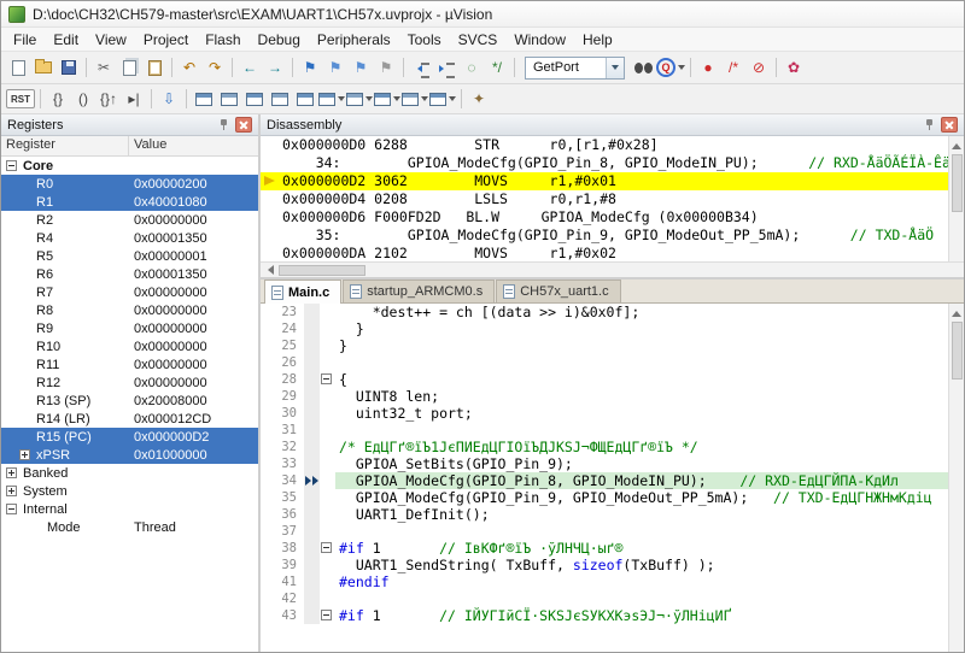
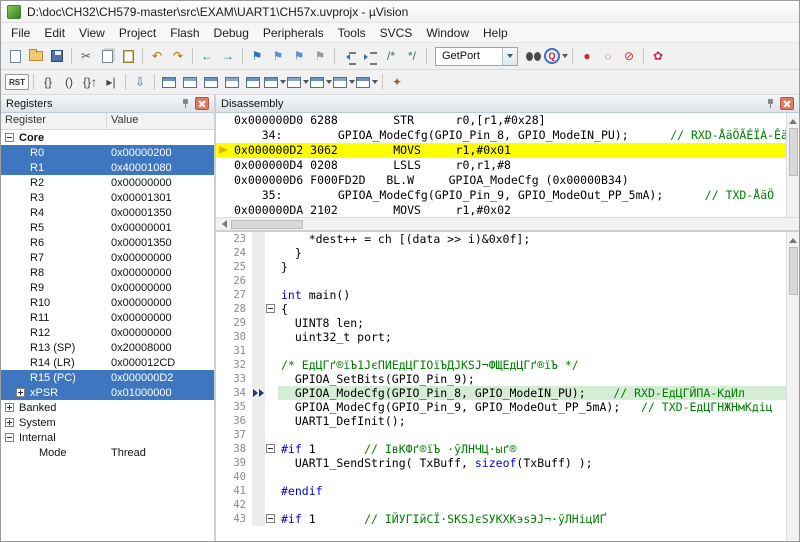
  D:\doc\CH32\CH579-master\src\EXAM\UART1\CH57x.uvprojx - µVision
  File
  Edit
  View
  Project
  Flash
  Debug
  Peripherals
  Tools
  SVCS
  Window
  Help
  ✂
  ↶
  ↷
  ←
  →
  ⚑
  ⚑
  ⚑
  ⚑
- ◌
+ /*
  */
  GetPort
  Q
  ●
- /*
+ ◌
  ⊘
  ✿
  RST
  {}
  ()
  {}↑
  ▸|
  ⇩
  ✦
  Registers
  Register
  Value
  Core
  R0
  0x00000200
  R1
  0x40001080
  R2
  0x00000000
+ R3
+ 0x00001301
  R4
  0x00001350
  R5
  0x00000001
  R6
  0x00001350
  R7
  0x00000000
  R8
  0x00000000
  R9
  0x00000000
  R10
  0x00000000
  R11
  0x00000000
  R12
  0x00000000
  R13 (SP)
  0x20008000
  R14 (LR)
  0x000012CD
  R15 (PC)
  0x000000D2
  xPSR
  0x01000000
  Banked
  System
  Internal
  Mode
  Thread
  Disassembly
  0x000000D0 6288 STR r0,[r1,#0x28]
  34: GPIOA_ModeCfg(GPIO_Pin_8, GPIO_ModeIN_PU); // RXD-ÅäÖÃÉÏÀ-Êä
  0x000000D2 3062 MOVS r1,#0x01
  0x000000D4 0208 LSLS r0,r1,#8
  0x000000D6 F000FD2D BL.W GPIOA_ModeCfg (0x00000B34)
  35: GPIOA_ModeCfg(GPIO_Pin_9, GPIO_ModeOut_PP_5mA); // TXD-ÅäÖ
  0x000000DA 2102 MOVS r1,#0x02
- Main.c
- startup_ARMCM0.s
- CH57x_uart1.c
  23
  *dest++ = ch [(data >> i)&0x0f];
  24
  }
  25
  }
  26
+ 27
+ int main()
  28
  {
  29
  UINT8 len;
  30
  uint32_t port;
  31
  32
  /* ЕдЦГґ®їЪ1ЈєПИЕдЦГIOїЪДЈКЅЈ¬ФЩЕдЦГґ®їЪ */
  33
  GPIOA_SetBits(GPIO_Pin_9);
  34
  GPIOA_ModeCfg(GPIO_Pin_8, GPIO_ModeIN_PU); // RXD-ЕдЦГЙПА-КдИл
  35
  GPIOA_ModeCfg(GPIO_Pin_9, GPIO_ModeOut_PP_5mA); // TXD-ЕдЦГНЖНмКдіц
  36
  UART1_DefInit();
  37
  38
  #if 1 // ІвКФґ®їЪ ·ўЛНЧЦ·ыґ®
  39
  UART1_SendString( TxBuff, sizeof(TxBuff) );
+ 40
  41
  #endif
  42
  43
  #if 1 // ІЙУГІйСЇ·ЅКЅЈєЅУКХКэѕЭЈ¬·ўЛНіцИҐ
